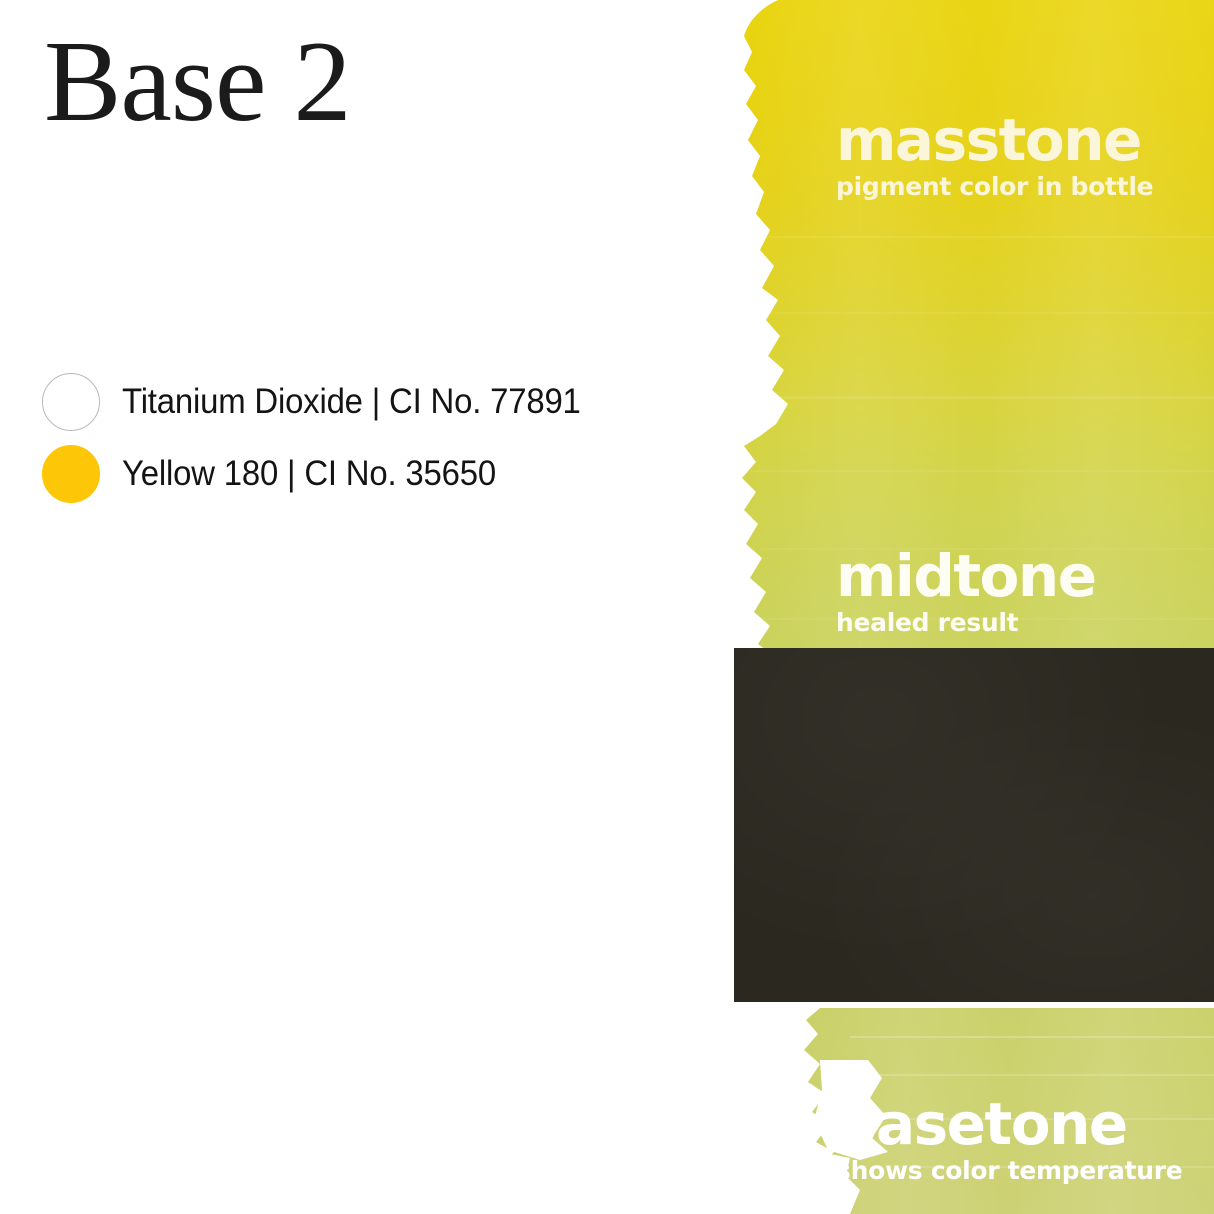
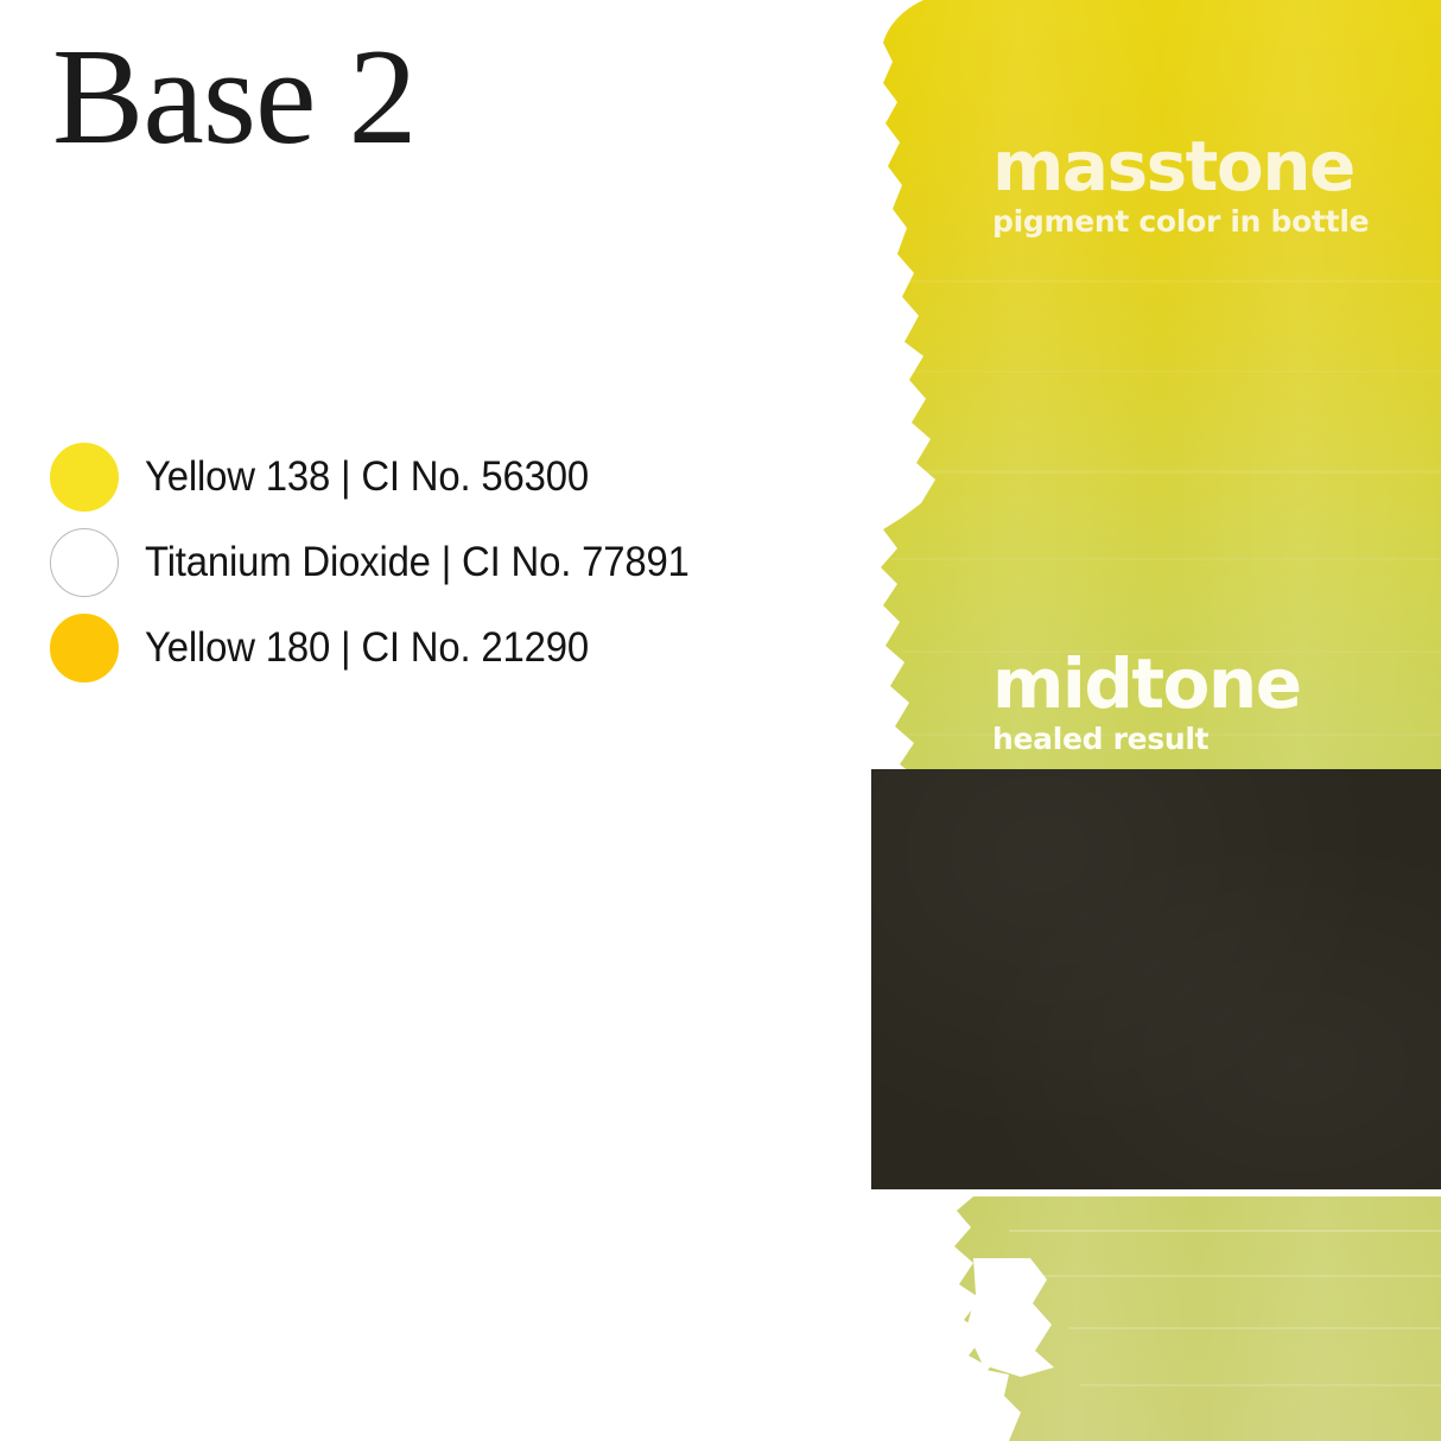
  Base 2
+ Yellow 138 | CI No. 56300
  Titanium Dioxide | CI No. 77891
- Yellow 180 | CI No. 35650
+ Yellow 180 | CI No. 21290
  masstone
  pigment color in bottle
  midtone
  healed result
- basetone
- shows color temperature
